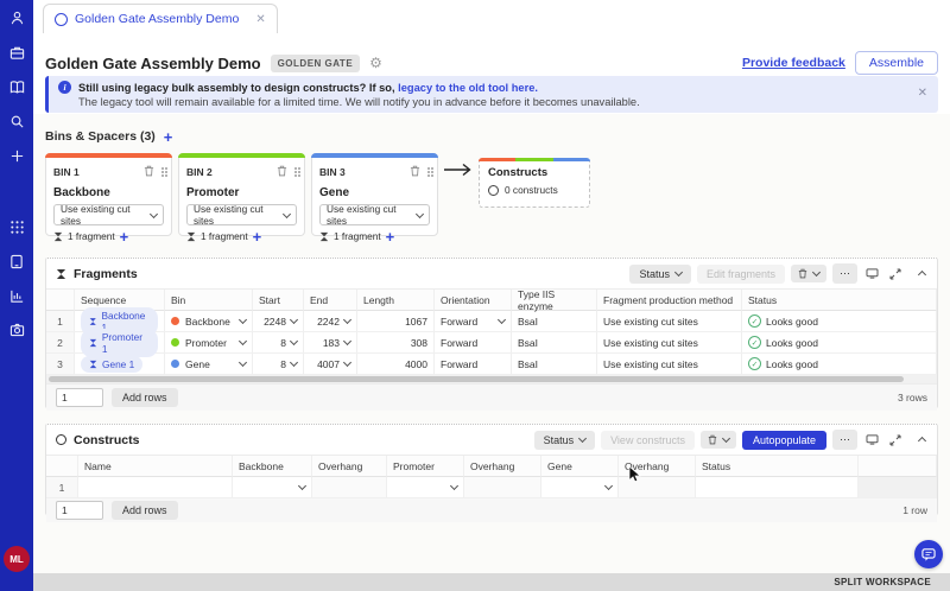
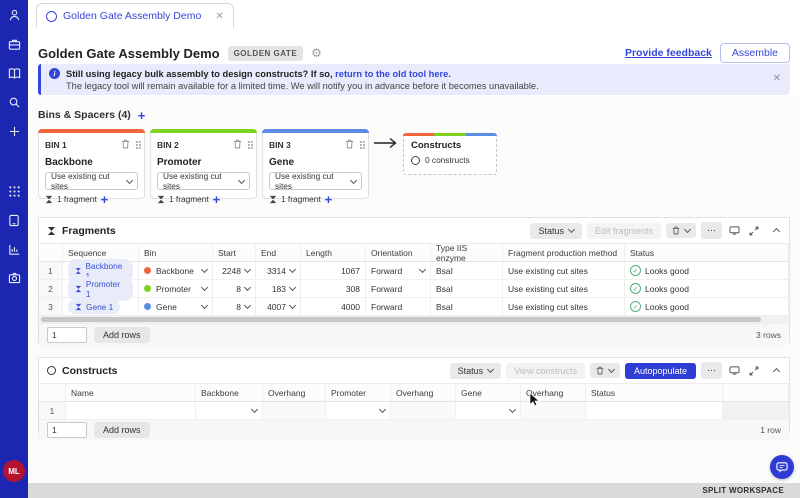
  ML
  Golden Gate Assembly Demo
  ✕
  Golden Gate Assembly Demo
  GOLDEN GATE
  ⚙
  Provide feedback
  Assemble
  i
- Still using legacy bulk assembly to design constructs? If so, legacy to the old tool here.
+ Still using legacy bulk assembly to design constructs? If so, return to the old tool here.
  The legacy tool will remain available for a limited time. We will notify you in advance before it becomes unavailable.
  ✕
- Bins & Spacers (3)
+ Bins & Spacers (4)
  +
  BIN 1
  Backbone
  Use existing cut sites
  1 fragment
  +
  BIN 2
  Promoter
  Use existing cut sites
  1 fragment
  +
  BIN 3
  Gene
  Use existing cut sites
  1 fragment
  +
  Constructs
  0 constructs
  Fragments
  Status
  Edit fragments
  ⋯
  Sequence
  Bin
  Start
  End
  Length
  Orientation
  Type IIS enzyme
  Fragment production method
  Status
  1
  Backbone 1
  Backbone
  2248
- 2242
+ 3314
  1067
  Forward
  BsaI
  Use existing cut sites
  Looks good
  2
  Promoter 1
  Promoter
  8
  183
  308
  Forward
  BsaI
  Use existing cut sites
  Looks good
  3
  Gene 1
  Gene
  8
  4007
  4000
  Forward
  BsaI
  Use existing cut sites
  Looks good
  1
  Add rows
  3 rows
  Constructs
  Status
  View constructs
  Autopopulate
  ⋯
  Name
  Backbone
  Overhang
  Promoter
  Overhang
  Gene
  Overhang
  Status
  1
  1
  Add rows
  1 row
  SPLIT WORKSPACE
